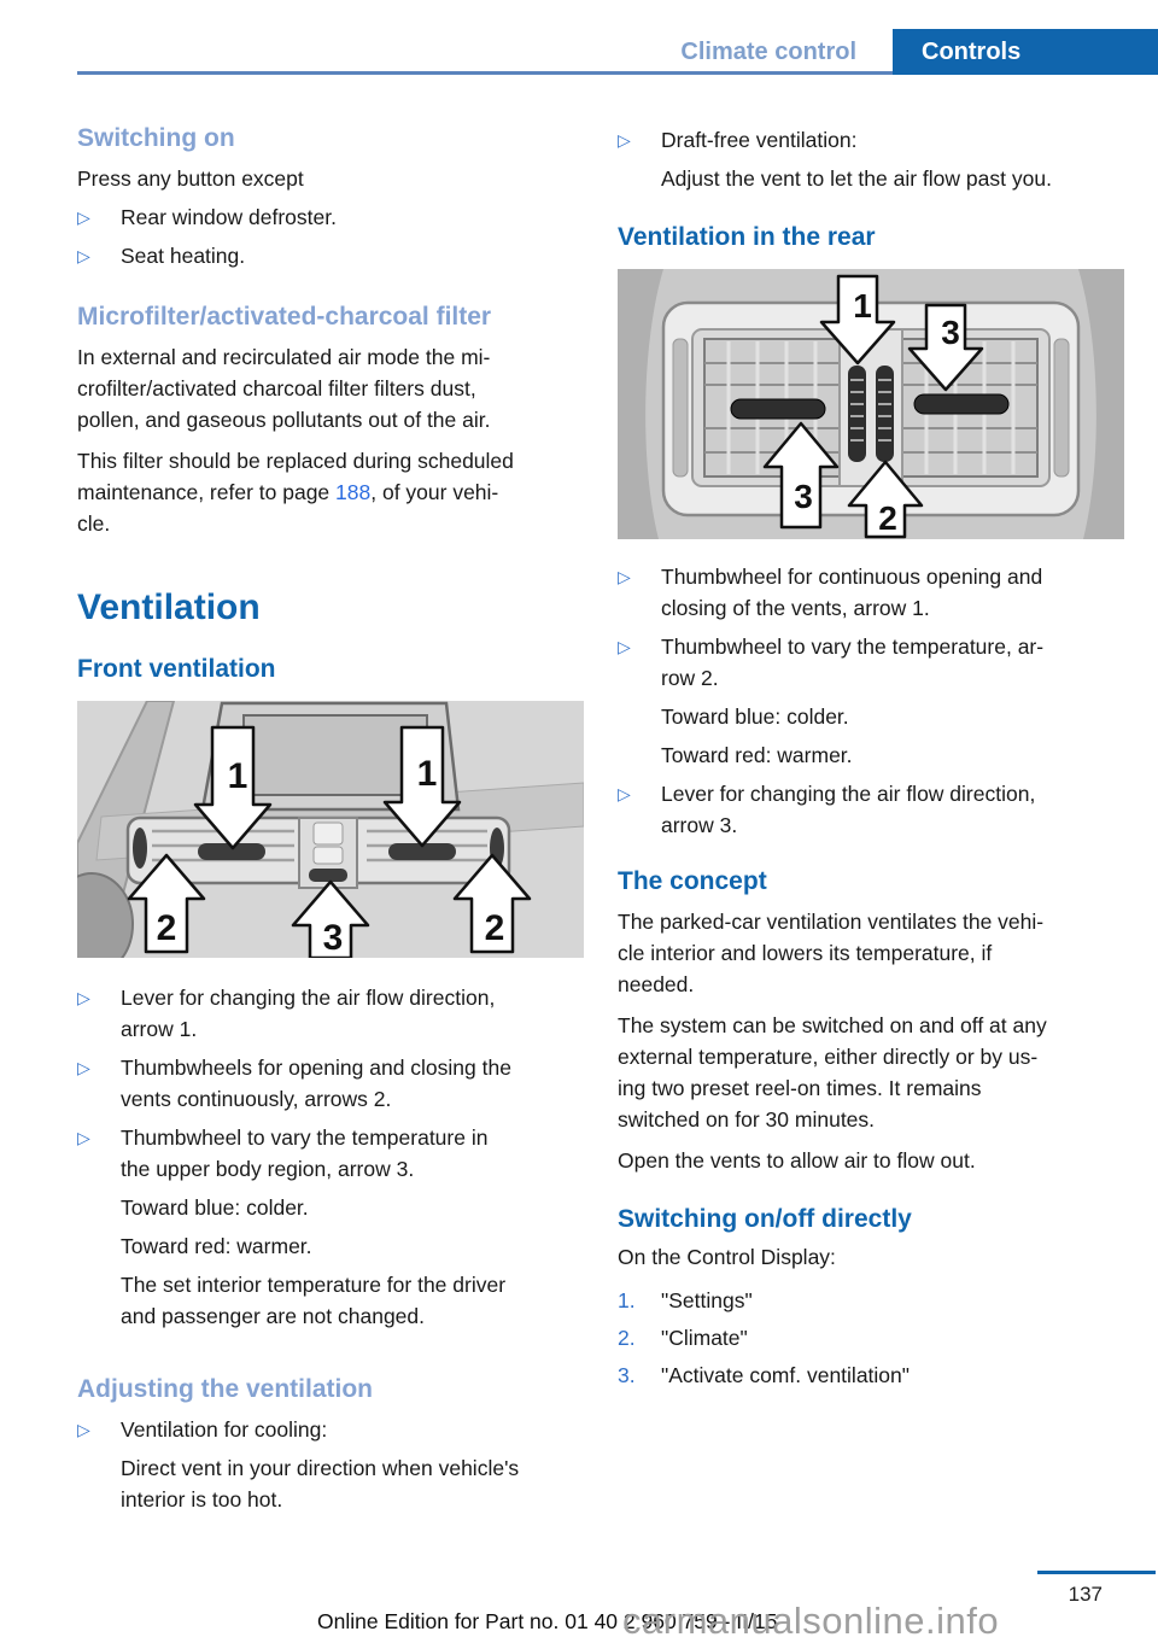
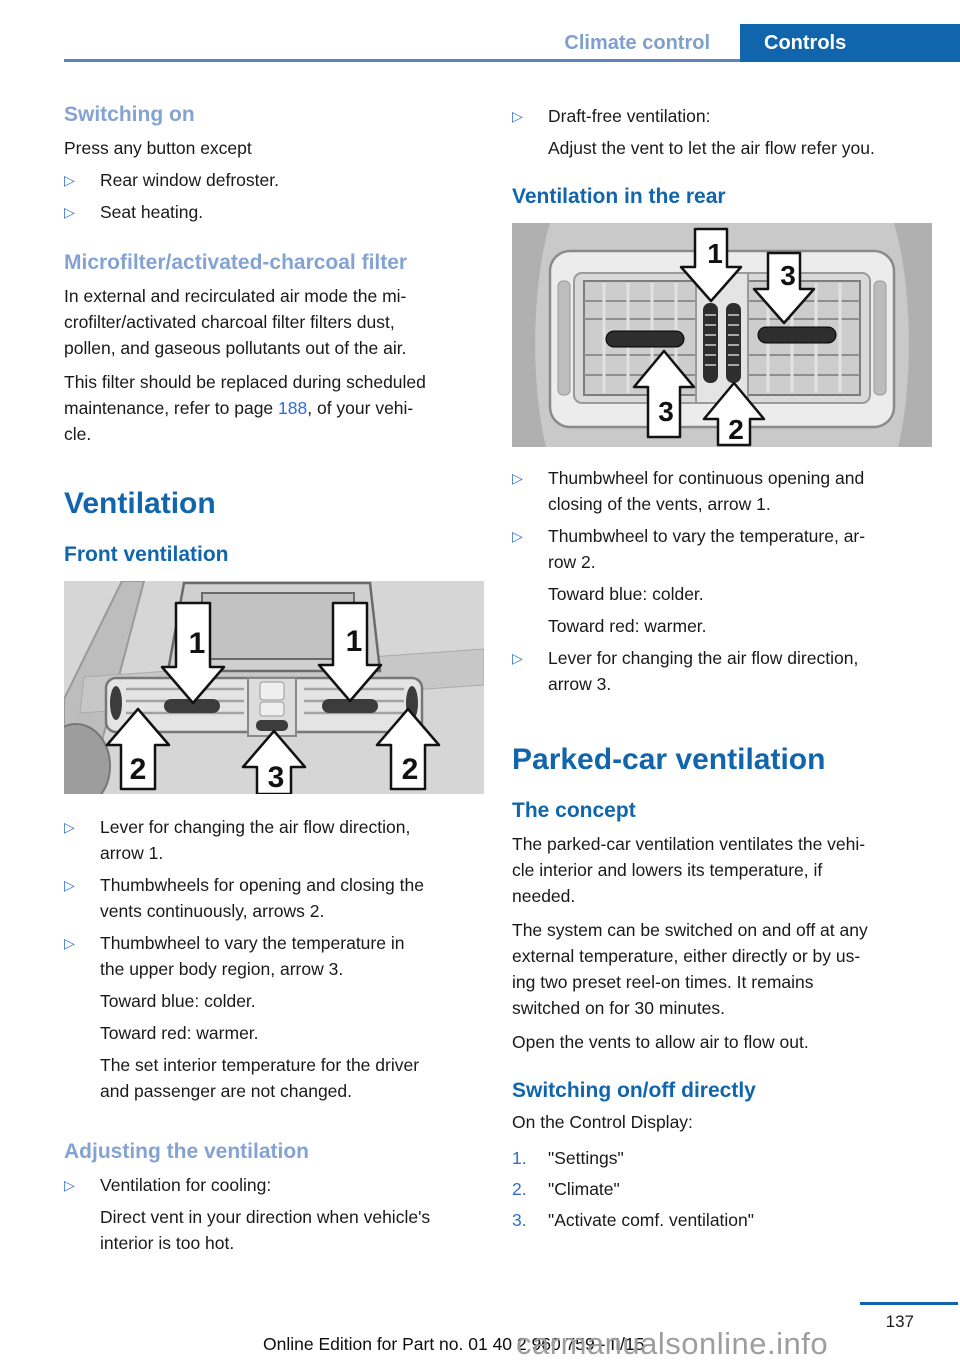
  Climate control
  Controls
  Switching on
  Press any button except
  ▷
  Rear window defroster.
  ▷
  Seat heating.
  Microfilter/activated-charcoal filter
  In external and recirculated air mode the mi-
  crofilter/activated charcoal filter filters dust,
  pollen, and gaseous pollutants out of the air.
  This filter should be replaced during scheduled
  maintenance, refer to page 188, of your vehi-
  cle.
  Ventilation
  Front ventilation
  1
  1
  2
  3
  2
  ▷
  Lever for changing the air flow direction,
  arrow 1.
  ▷
  Thumbwheels for opening and closing the
  vents continuously, arrows 2.
  ▷
  Thumbwheel to vary the temperature in
  the upper body region, arrow 3.
  Toward blue: colder.
  Toward red: warmer.
  The set interior temperature for the driver
  and passenger are not changed.
  Adjusting the ventilation
  ▷
  Ventilation for cooling:
  Direct vent in your direction when vehicle's
  interior is too hot.
  ▷
  Draft-free ventilation:
- Adjust the vent to let the air flow past you.
+ Adjust the vent to let the air flow refer you.
  Ventilation in the rear
  1
  3
  3
  2
  ▷
  Thumbwheel for continuous opening and
  closing of the vents, arrow 1.
  ▷
  Thumbwheel to vary the temperature, ar-
  row 2.
  Toward blue: colder.
  Toward red: warmer.
  ▷
  Lever for changing the air flow direction,
  arrow 3.
+ Parked-car ventilation
  The concept
  The parked-car ventilation ventilates the vehi-
  cle interior and lowers its temperature, if
  needed.
  The system can be switched on and off at any
  external temperature, either directly or by us-
  ing two preset reel-on times. It remains
  switched on for 30 minutes.
  Open the vents to allow air to flow out.
  Switching on/off directly
  On the Control Display:
  1.
  "Settings"
  2.
  "Climate"
  3.
  "Activate comf. ventilation"
  137
  Online Edition for Part no. 01 40 2 960 759 - II/15
  carmanualsonline.info
